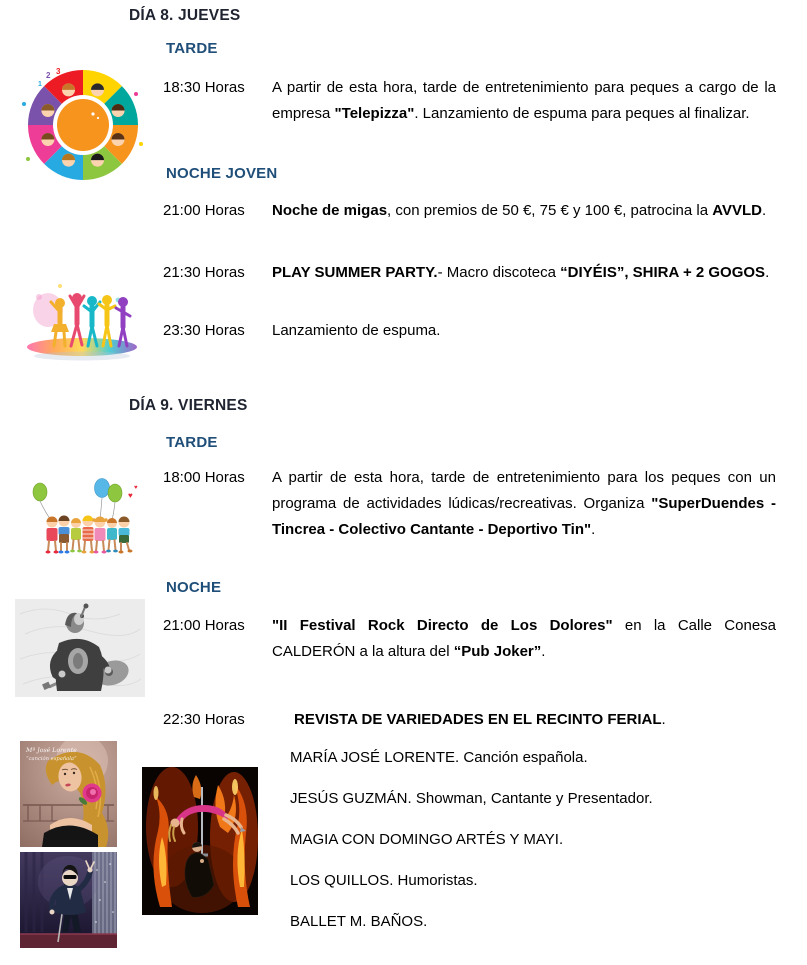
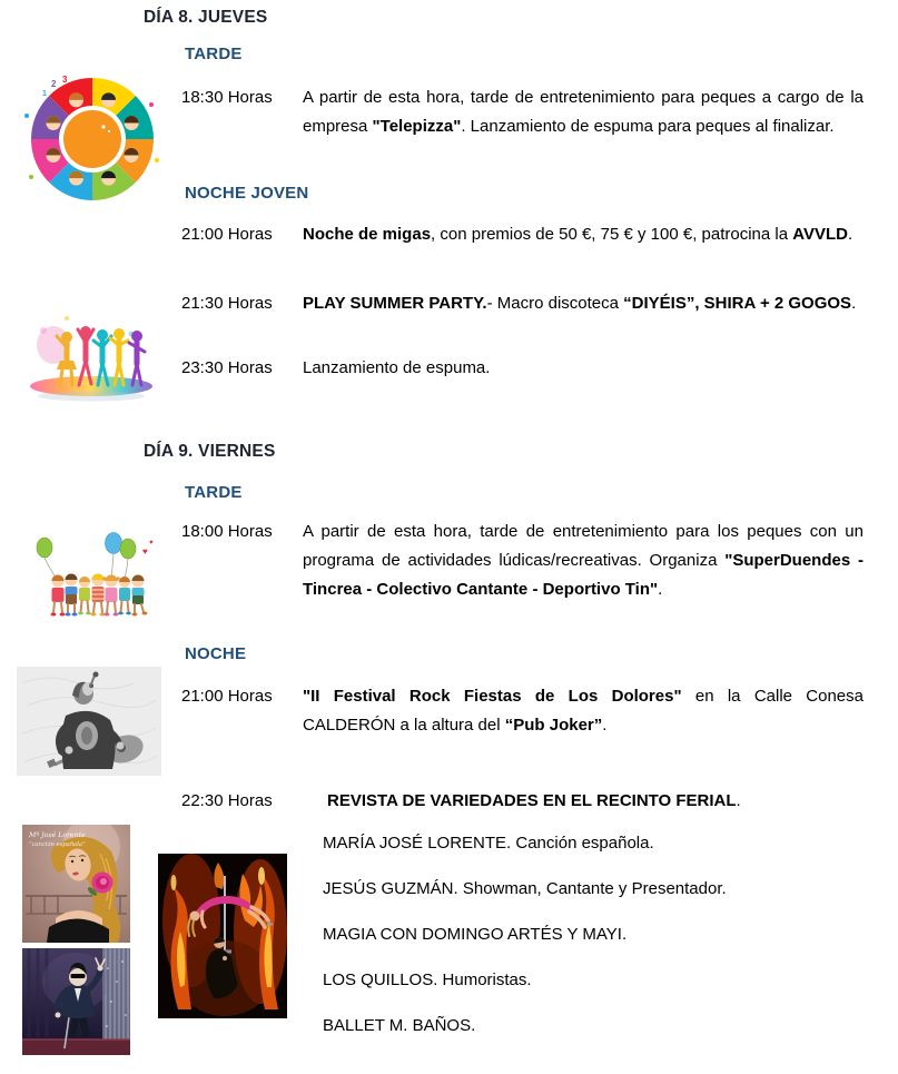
  DÍA 8. JUEVES
  TARDE
  18:30 Horas
  A partir de esta hora, tarde de entretenimiento para peques a cargo de la empresa "Telepizza". Lanzamiento de espuma para peques al finalizar.
  NOCHE JOVEN
  21:00 Horas
  Noche de migas, con premios de 50 €, 75 € y 100 €, patrocina la AVVLD.
  21:30 Horas
  PLAY SUMMER PARTY.- Macro discoteca “DIYÉIS”, SHIRA + 2 GOGOS.
  23:30 Horas
  Lanzamiento de espuma.
  DÍA 9. VIERNES
  TARDE
  18:00 Horas
  A partir de esta hora, tarde de entretenimiento para los peques con un programa de actividades lúdicas/recreativas. Organiza "SuperDuendes - Tincrea - Colectivo Cantante - Deportivo Tin".
  NOCHE
  21:00 Horas
- "II Festival Rock Directo de Los Dolores" en la Calle Conesa CALDERÓN a la altura del “Pub Joker”.
+ "II Festival Rock Fiestas de Los Dolores" en la Calle Conesa CALDERÓN a la altura del “Pub Joker”.
  22:30 Horas
  REVISTA DE VARIEDADES EN EL RECINTO FERIAL.
  MARÍA JOSÉ LORENTE. Canción española.
  JESÚS GUZMÁN. Showman, Cantante y Presentador.
  MAGIA CON DOMINGO ARTÉS Y MAYI.
  LOS QUILLOS. Humoristas.
  BALLET M. BAÑOS.
  2
  3
  ♥
